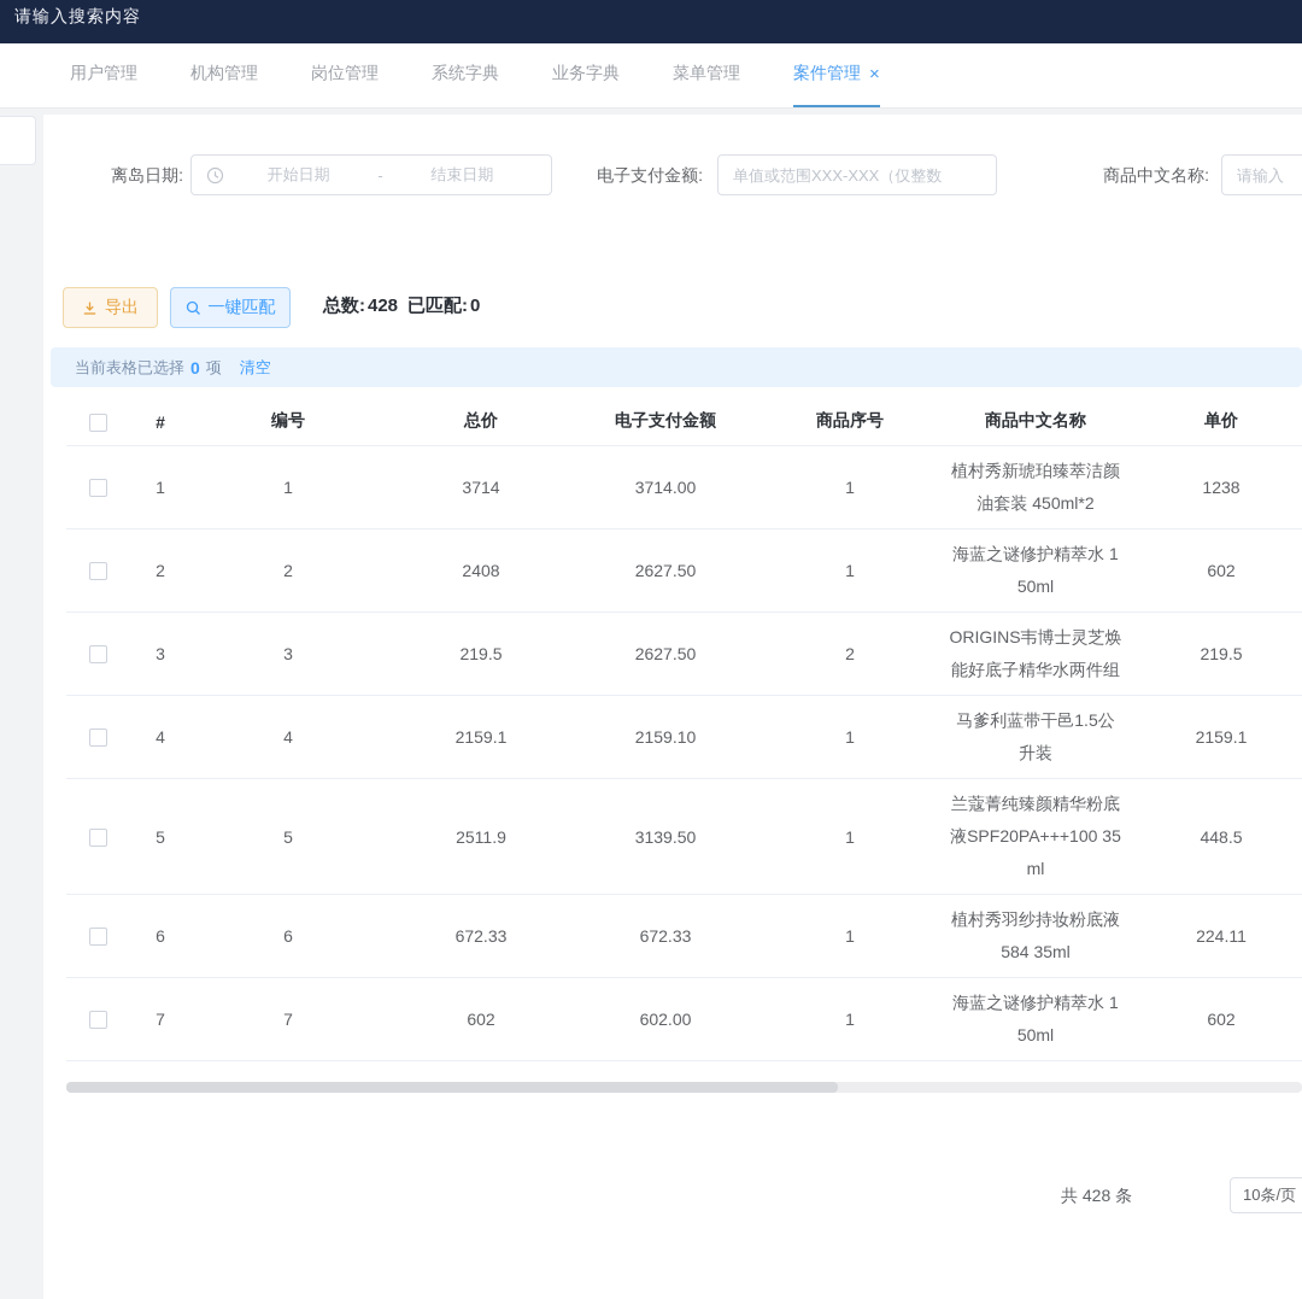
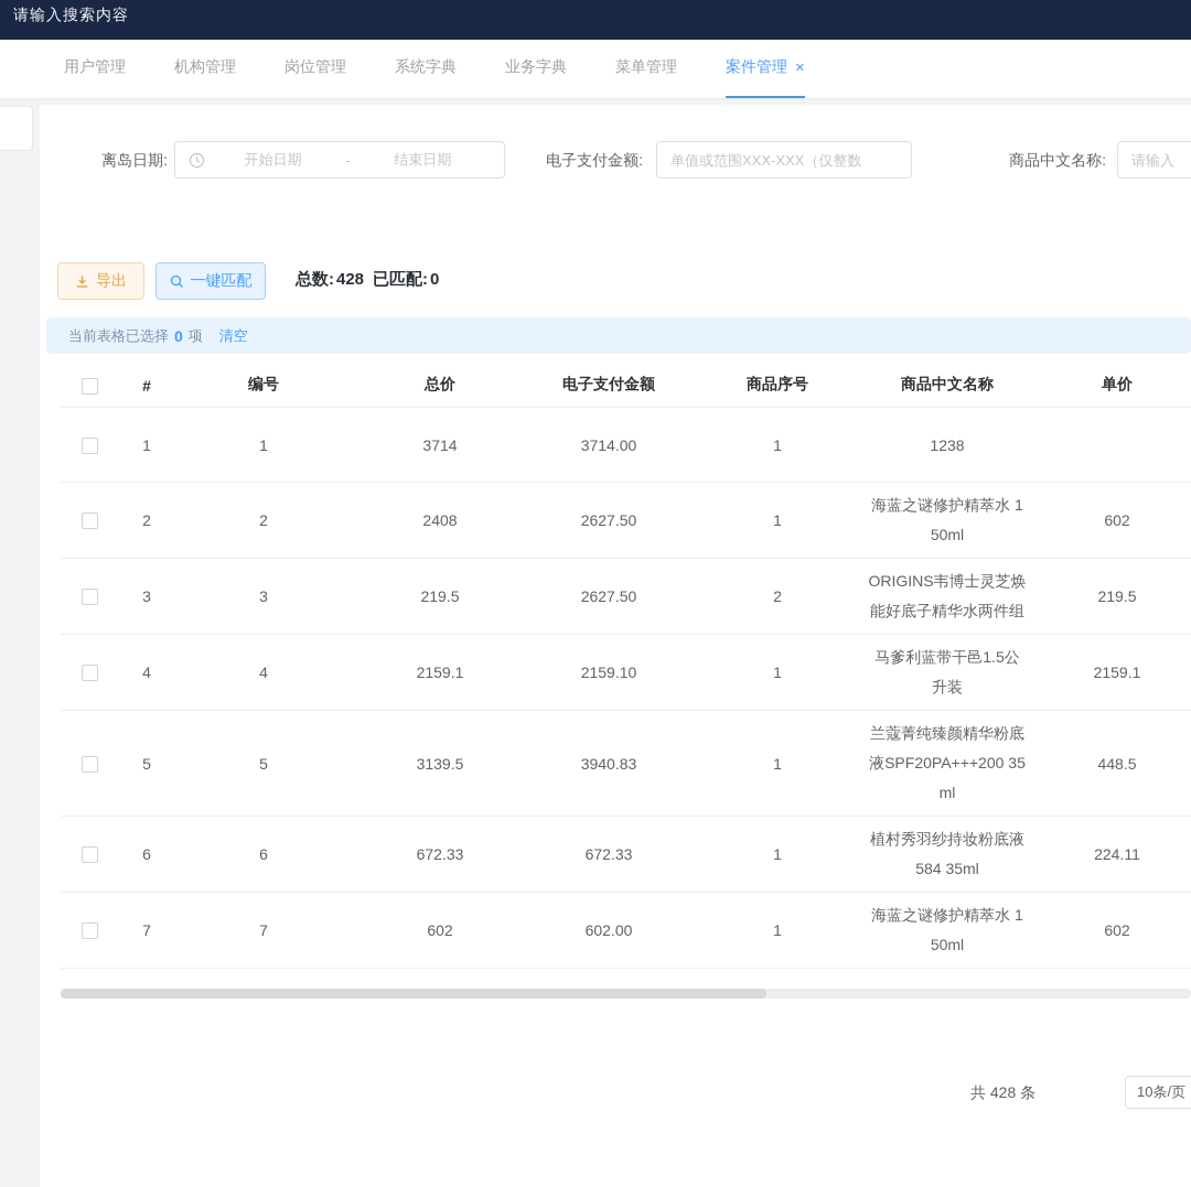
  请输入搜索内容
  用户管理
  机构管理
  岗位管理
  系统字典
  业务字典
  菜单管理
  案件管理
  ×
  离岛日期:
  开始日期
  -
  结束日期
  电子支付金额:
  单值或范围XXX-XXX（仅整数
  商品中文名称:
  请输入
  导出
  一键匹配
  总数:428
  已匹配:0
  当前表格已选择
  0
  项
  清空
  #
  编号
  总价
  电子支付金额
  商品序号
  商品中文名称
  单价
  1
  1
  3714
  3714.00
  1
- 植村秀新琥珀臻萃洁颜油套装 450ml*2
  1238
  2
  2
  2408
  2627.50
  1
  海蓝之谜修护精萃水 150ml
  602
  3
  3
  219.5
  2627.50
  2
  ORIGINS韦博士灵芝焕能好底子精华水两件组
  219.5
  4
  4
  2159.1
  2159.10
  1
  马爹利蓝带干邑1.5公升装
  2159.1
  5
  5
- 2511.9
+ 3139.5
- 3139.50
+ 3940.83
  1
- 兰蔻菁纯臻颜精华粉底液SPF20PA+++100 35ml
+ 兰蔻菁纯臻颜精华粉底液SPF20PA+++200 35ml
  448.5
  6
  6
  672.33
  672.33
  1
  植村秀羽纱持妆粉底液 584 35ml
  224.11
  7
  7
  602
  602.00
  1
  海蓝之谜修护精萃水 150ml
  602
  共 428 条
  10条/页
